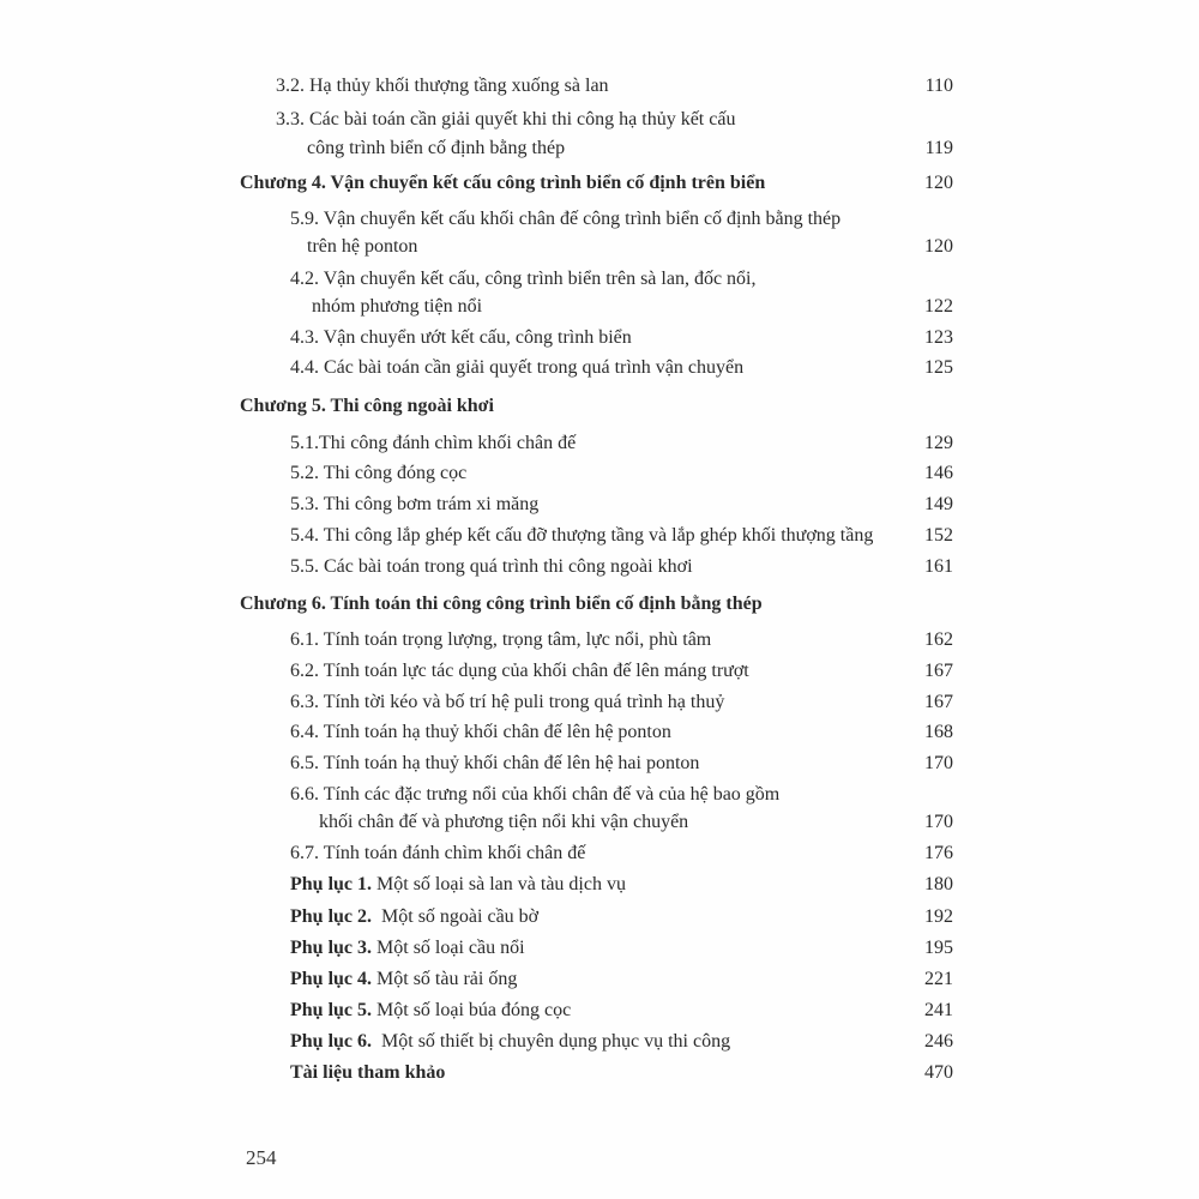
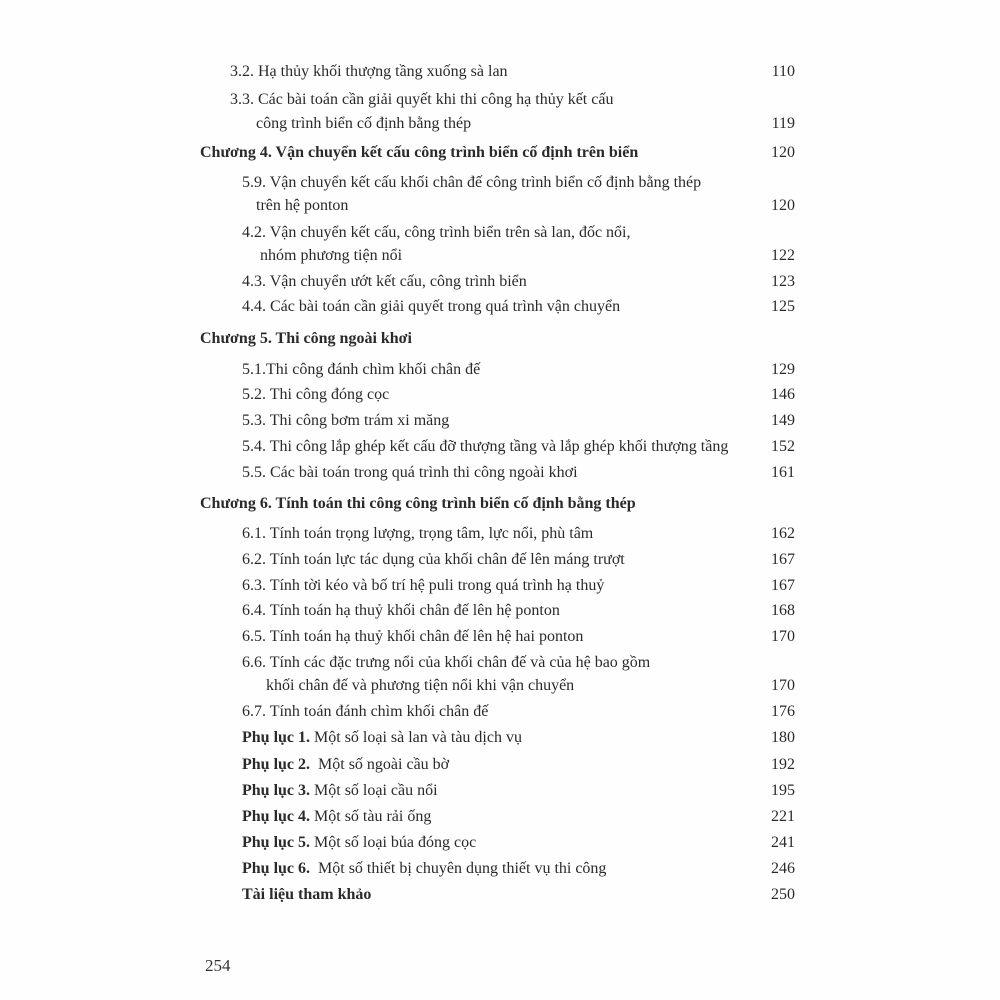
  3.2. Hạ thủy khối thượng tầng xuống sà lan
  110
  3.3. Các bài toán cần giải quyết khi thi công hạ thủy kết cấu
  công trình biển cố định bằng thép
  119
  Chương 4. Vận chuyển kết cấu công trình biển cố định trên biển
  120
  5.9. Vận chuyển kết cấu khối chân đế công trình biển cố định bằng thép
  trên hệ ponton
  120
  4.2. Vận chuyển kết cấu, công trình biển trên sà lan, đốc nổi,
  nhóm phương tiện nổi
  122
  4.3. Vận chuyển ướt kết cấu, công trình biển
  123
  4.4. Các bài toán cần giải quyết trong quá trình vận chuyển
  125
  Chương 5. Thi công ngoài khơi
  5.1.Thi công đánh chìm khối chân đế
  129
  5.2. Thi công đóng cọc
  146
  5.3. Thi công bơm trám xi măng
  149
  5.4. Thi công lắp ghép kết cấu đỡ thượng tầng và lắp ghép khối thượng tầng
  152
  5.5. Các bài toán trong quá trình thi công ngoài khơi
  161
  Chương 6. Tính toán thi công công trình biển cố định bằng thép
  6.1. Tính toán trọng lượng, trọng tâm, lực nổi, phù tâm
  162
  6.2. Tính toán lực tác dụng của khối chân đế lên máng trượt
  167
  6.3. Tính tời kéo và bố trí hệ puli trong quá trình hạ thuỷ
  167
  6.4. Tính toán hạ thuỷ khối chân đế lên hệ ponton
  168
  6.5. Tính toán hạ thuỷ khối chân đế lên hệ hai ponton
  170
  6.6. Tính các đặc trưng nổi của khối chân đế và của hệ bao gồm
  khối chân đế và phương tiện nổi khi vận chuyển
  170
  6.7. Tính toán đánh chìm khối chân đế
  176
  Phụ lục 1. Một số loại sà lan và tàu dịch vụ
  180
  Phụ lục 2. Một số ngoài cầu bờ
  192
  Phụ lục 3. Một số loại cầu nổi
  195
  Phụ lục 4. Một số tàu rải ống
  221
  Phụ lục 5. Một số loại búa đóng cọc
  241
- Phụ lục 6. Một số thiết bị chuyên dụng phục vụ thi công
+ Phụ lục 6. Một số thiết bị chuyên dụng thiết vụ thi công
  246
  Tài liệu tham khảo
- 470
+ 250
  254
